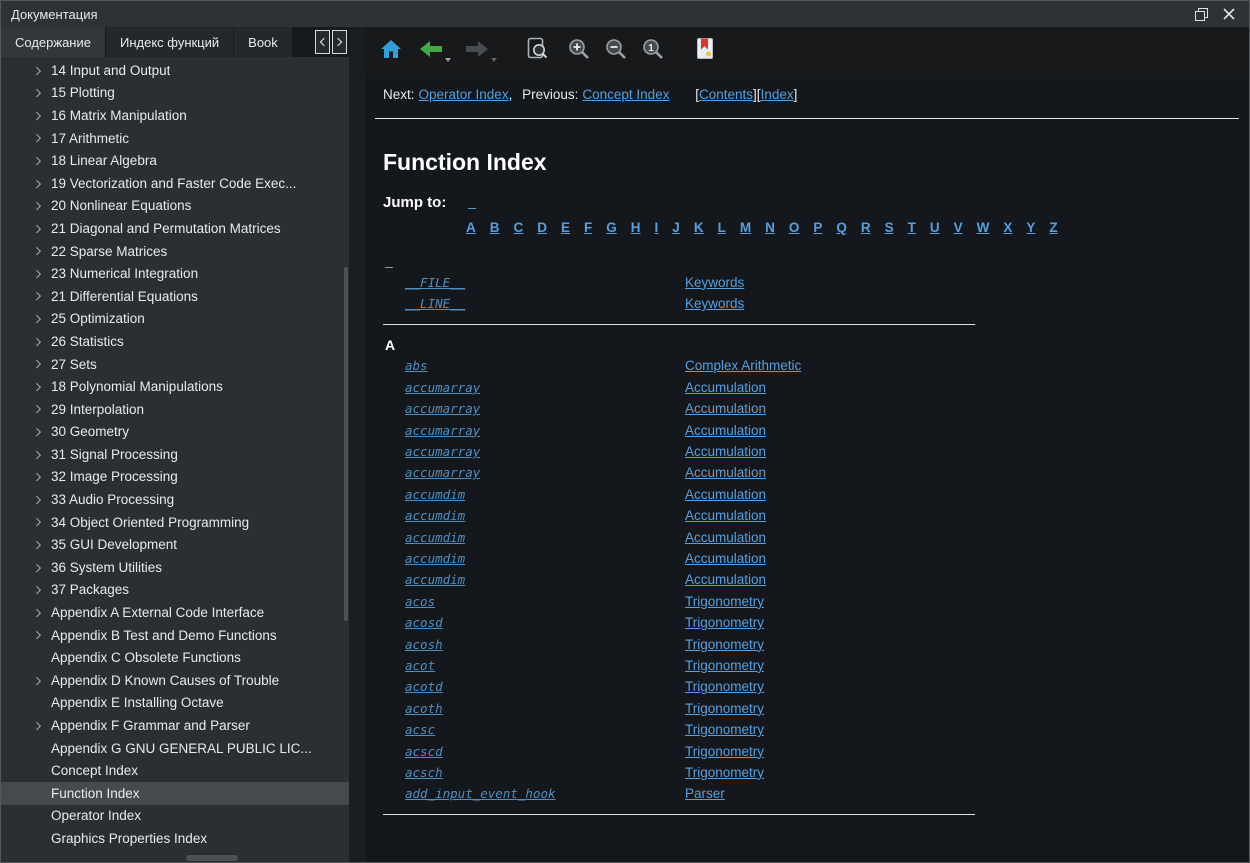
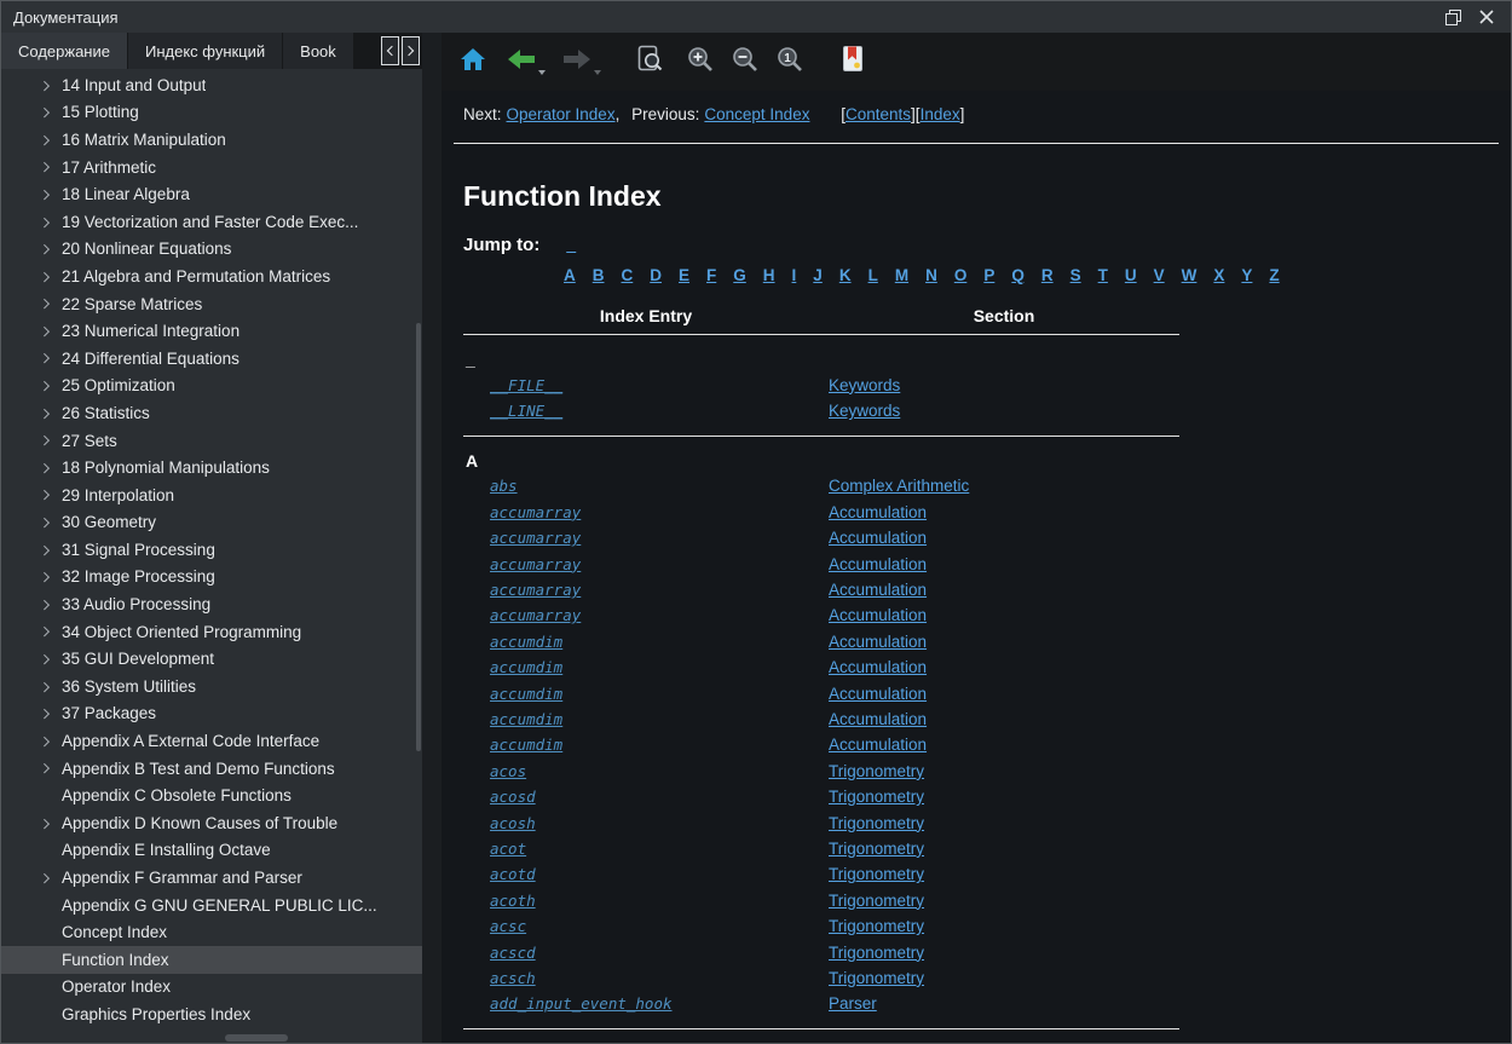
  Документация
  Содержание
  Индекс функций
  Book
  14 Input and Output
  15 Plotting
  16 Matrix Manipulation
  17 Arithmetic
  18 Linear Algebra
  19 Vectorization and Faster Code Exec...
  20 Nonlinear Equations
- 21 Diagonal and Permutation Matrices
+ 21 Algebra and Permutation Matrices
  22 Sparse Matrices
  23 Numerical Integration
- 21 Differential Equations
+ 24 Differential Equations
  25 Optimization
  26 Statistics
  27 Sets
  18 Polynomial Manipulations
  29 Interpolation
  30 Geometry
  31 Signal Processing
  32 Image Processing
  33 Audio Processing
  34 Object Oriented Programming
  35 GUI Development
  36 System Utilities
  37 Packages
  Appendix A External Code Interface
  Appendix B Test and Demo Functions
  Appendix C Obsolete Functions
  Appendix D Known Causes of Trouble
  Appendix E Installing Octave
  Appendix F Grammar and Parser
  Appendix G GNU GENERAL PUBLIC LIC...
  Concept Index
  Function Index
  Operator Index
  Graphics Properties Index
  1
  Next: Operator Index, Previous: Concept Index [Contents][Index]
  Function Index
  Jump to:
  _
  A B C D E F G H I J K L M N O P Q R S T U V W X Y Z
+ Index Entry
+ Section
  _
  __FILE__
  Keywords
  __LINE__
  Keywords
  A
  abs
  Complex Arithmetic
  accumarray
  Accumulation
  accumarray
  Accumulation
  accumarray
  Accumulation
  accumarray
  Accumulation
  accumarray
  Accumulation
  accumdim
  Accumulation
  accumdim
  Accumulation
  accumdim
  Accumulation
  accumdim
  Accumulation
  accumdim
  Accumulation
  acos
  Trigonometry
  acosd
  Trigonometry
  acosh
  Trigonometry
  acot
  Trigonometry
  acotd
  Trigonometry
  acoth
  Trigonometry
  acsc
  Trigonometry
  acscd
  Trigonometry
  acsch
  Trigonometry
  add_input_event_hook
  Parser
